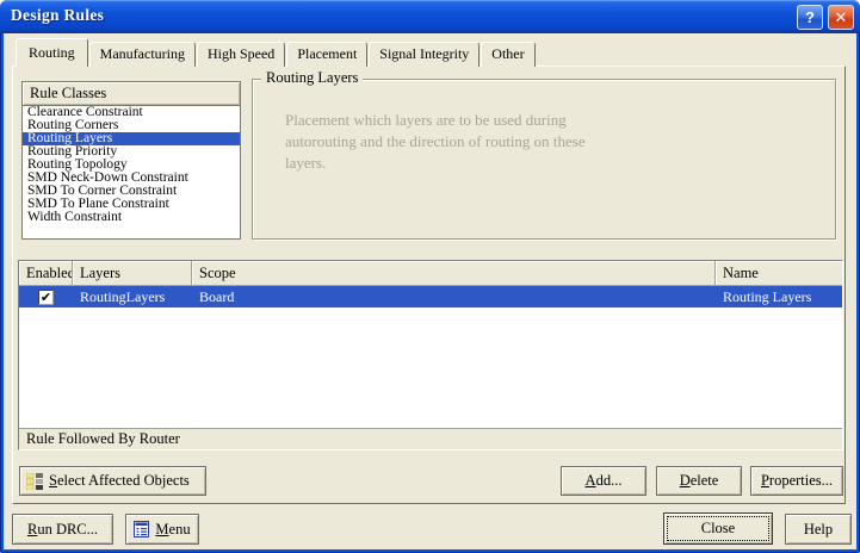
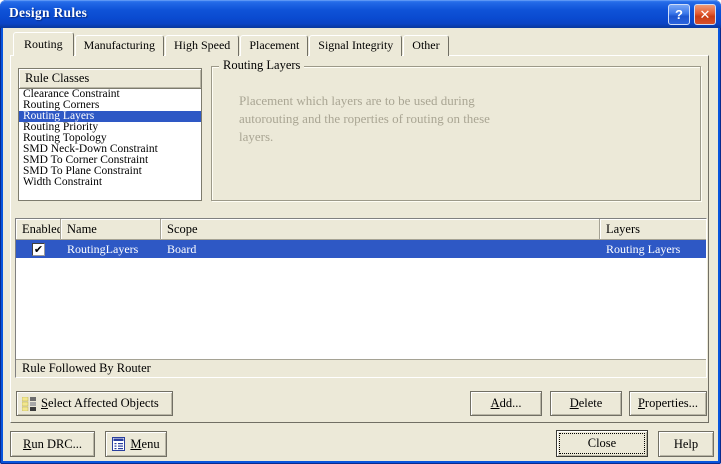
  Design Rules
  ?
  ✕
  Routing
  Manufacturing
  High Speed
  Placement
  Signal Integrity
  Other
  Rule Classes
  Clearance Constraint
  Routing Corners
  Routing Layers
  Routing Priority
  Routing Topology
  SMD Neck-Down Constraint
  SMD To Corner Constraint
  SMD To Plane Constraint
  Width Constraint
  Routing Layers
  Placement which layers are to be used during
- autorouting and the direction of routing on these
+ autorouting and the roperties of routing on these
  layers.
  Enabled
- Layers
+ Name
  Scope
- Name
+ Layers
  ✔
  RoutingLayers
  Board
  Routing Layers
  Rule Followed By Router
  Select Affected Objects
  Add...
  Delete
  Properties...
  Run DRC...
  Menu
  Close
  Help
